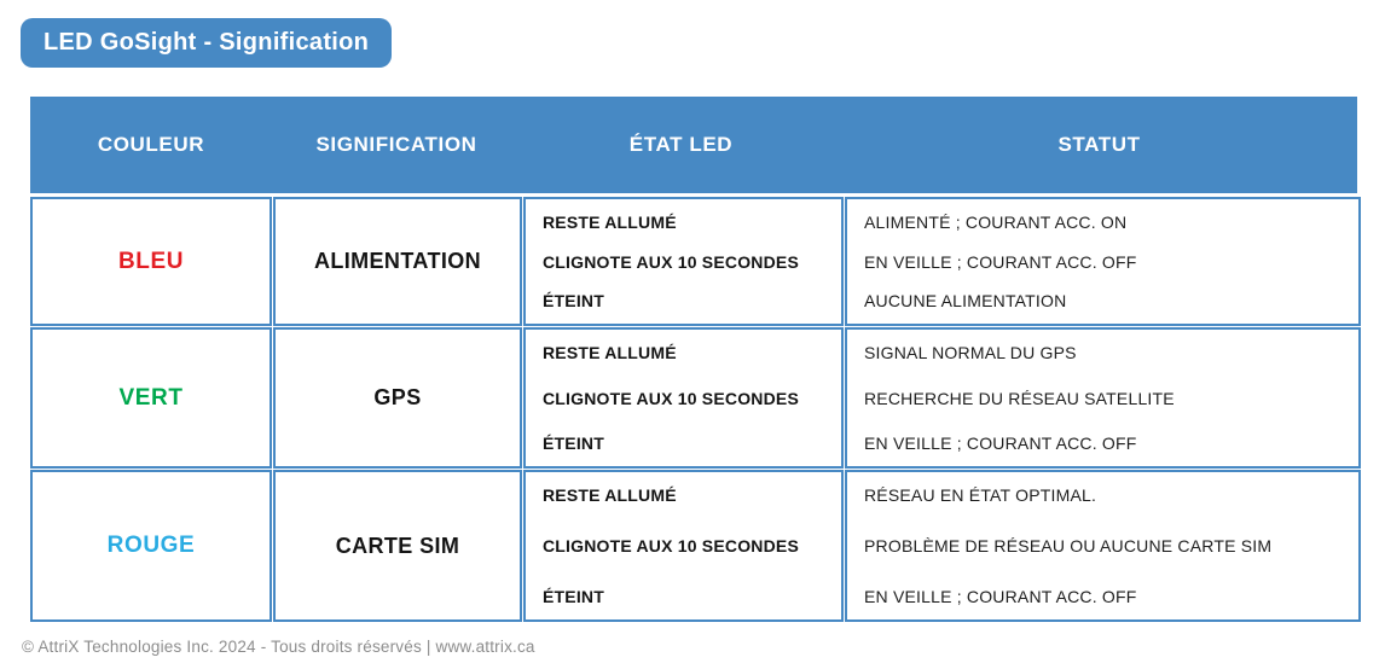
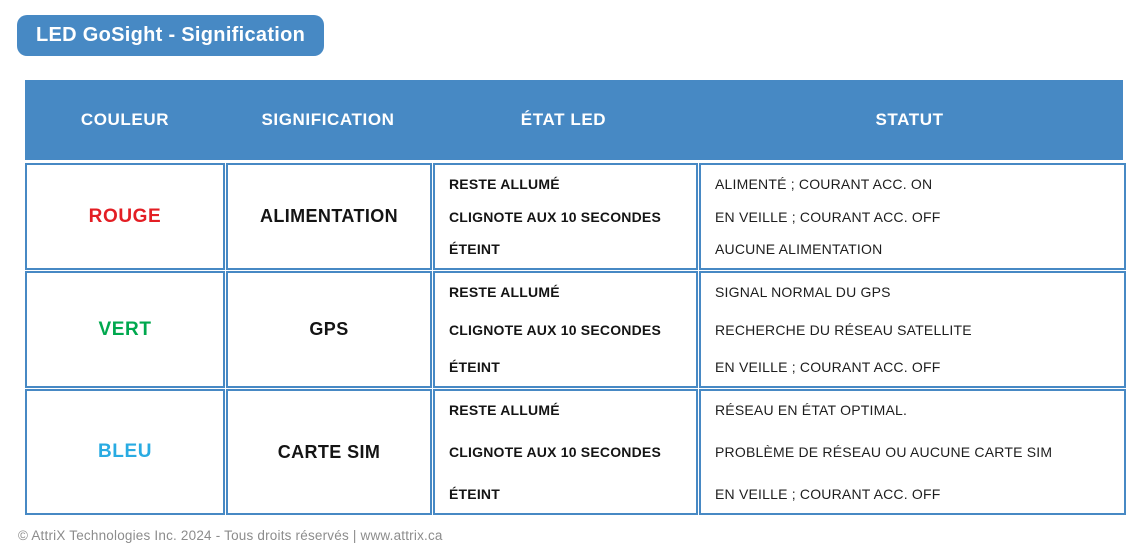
  LED GoSight - Signification
  COULEUR
  SIGNIFICATION
  ÉTAT LED
  STATUT
- BLEU
+ ROUGE
  ALIMENTATION
  RESTE ALLUMÉ
  CLIGNOTE AUX 10 SECONDES
  ÉTEINT
  ALIMENTÉ ; COURANT ACC. ON
  EN VEILLE ; COURANT ACC. OFF
  AUCUNE ALIMENTATION
  VERT
  GPS
  RESTE ALLUMÉ
  CLIGNOTE AUX 10 SECONDES
  ÉTEINT
  SIGNAL NORMAL DU GPS
  RECHERCHE DU RÉSEAU SATELLITE
  EN VEILLE ; COURANT ACC. OFF
- ROUGE
+ BLEU
  CARTE SIM
  RESTE ALLUMÉ
  CLIGNOTE AUX 10 SECONDES
  ÉTEINT
  RÉSEAU EN ÉTAT OPTIMAL.
  PROBLÈME DE RÉSEAU OU AUCUNE CARTE SIM
  EN VEILLE ; COURANT ACC. OFF
  © AttriX Technologies Inc. 2024 - Tous droits réservés | www.attrix.ca
